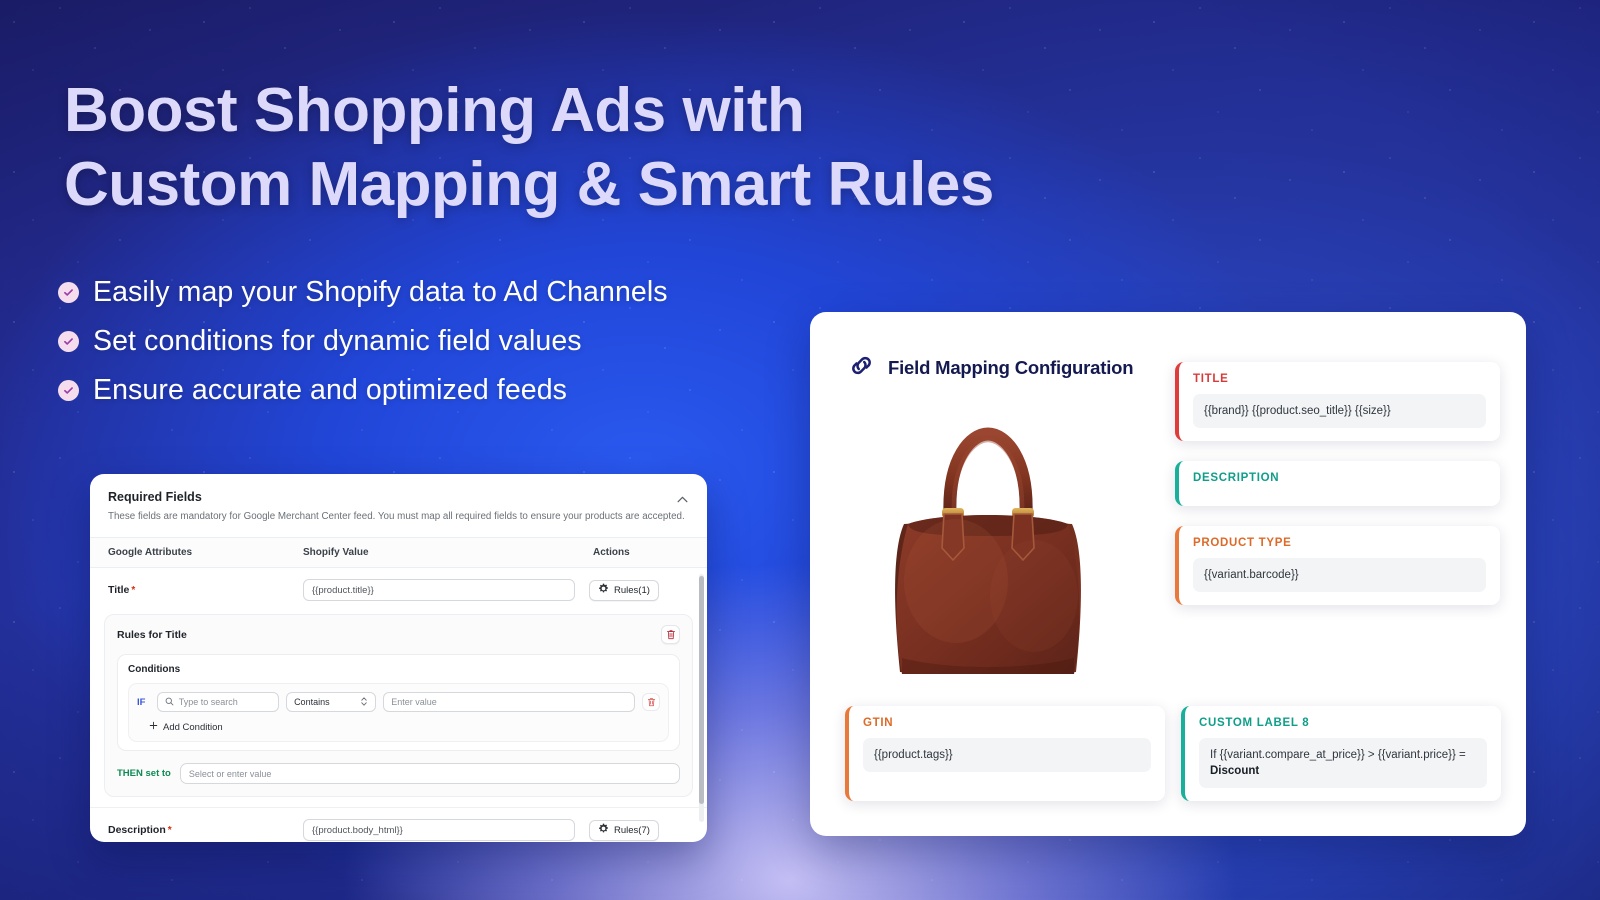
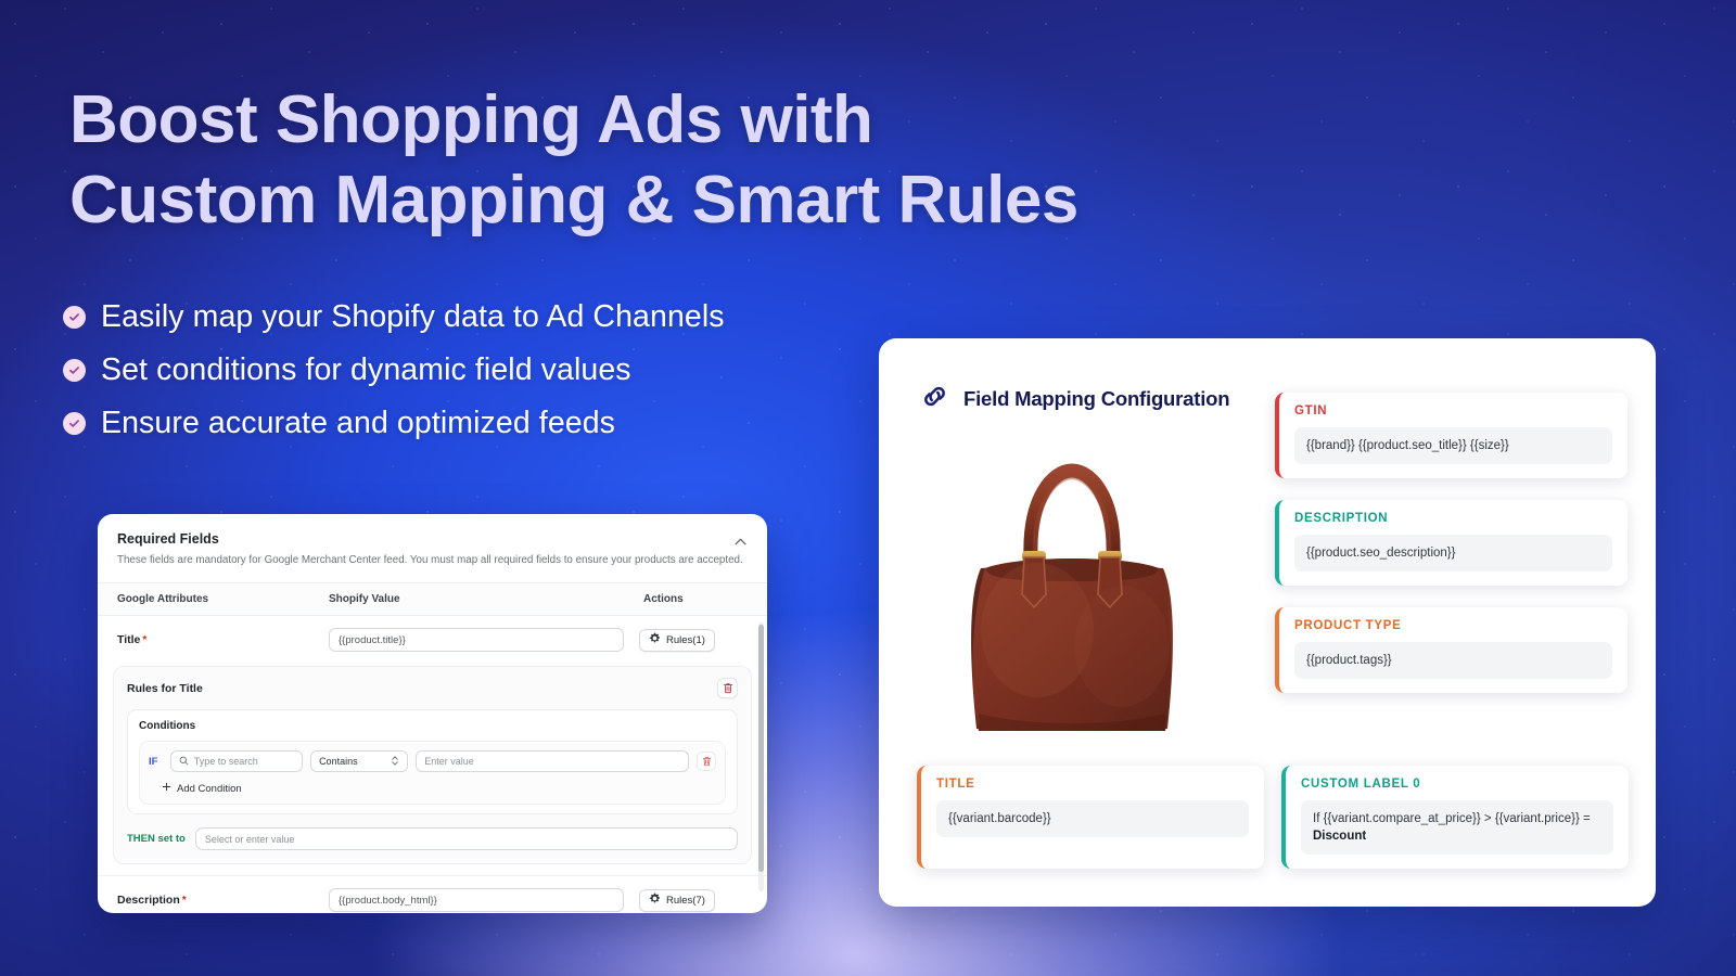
  Boost Shopping Ads with
  Custom Mapping & Smart Rules
  Easily map your Shopify data to Ad Channels
  Set conditions for dynamic field values
  Ensure accurate and optimized feeds
  Required Fields
  These fields are mandatory for Google Merchant Center feed. You must map all required fields to ensure your products are accepted.
  Google Attributes
  Shopify Value
  Actions
  Title *
  {{product.title}}
  Rules(1)
  Rules for Title
  Conditions
  IF
  Type to search
  Contains
  Enter value
  Add Condition
  THEN set to
  Select or enter value
  Description *
  {{product.body_html}}
  Rules(7)
  Field Mapping Configuration
- TITLE
+ GTIN
  {{brand}} {{product.seo_title}} {{size}}
  DESCRIPTION
+ {{product.seo_description}}
  PRODUCT TYPE
- {{variant.barcode}}
+ {{product.tags}}
- GTIN
+ TITLE
- {{product.tags}}
+ {{variant.barcode}}
- CUSTOM LABEL 8
+ CUSTOM LABEL 0
  If {{variant.compare_at_price}} > {{variant.price}} = Discount
